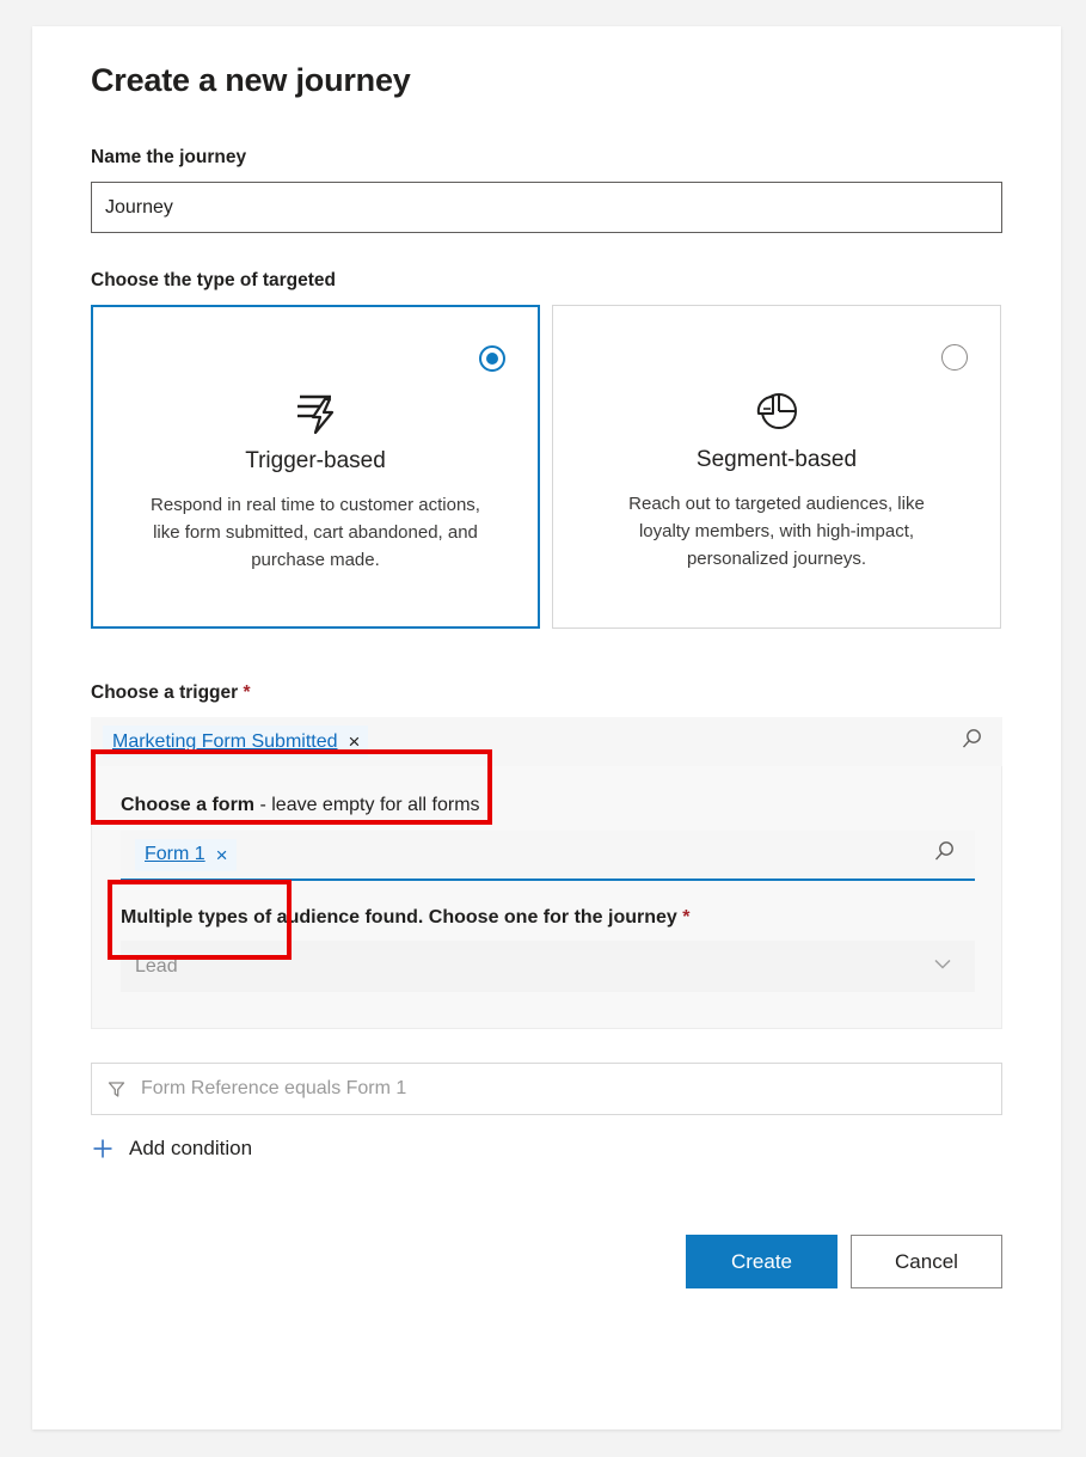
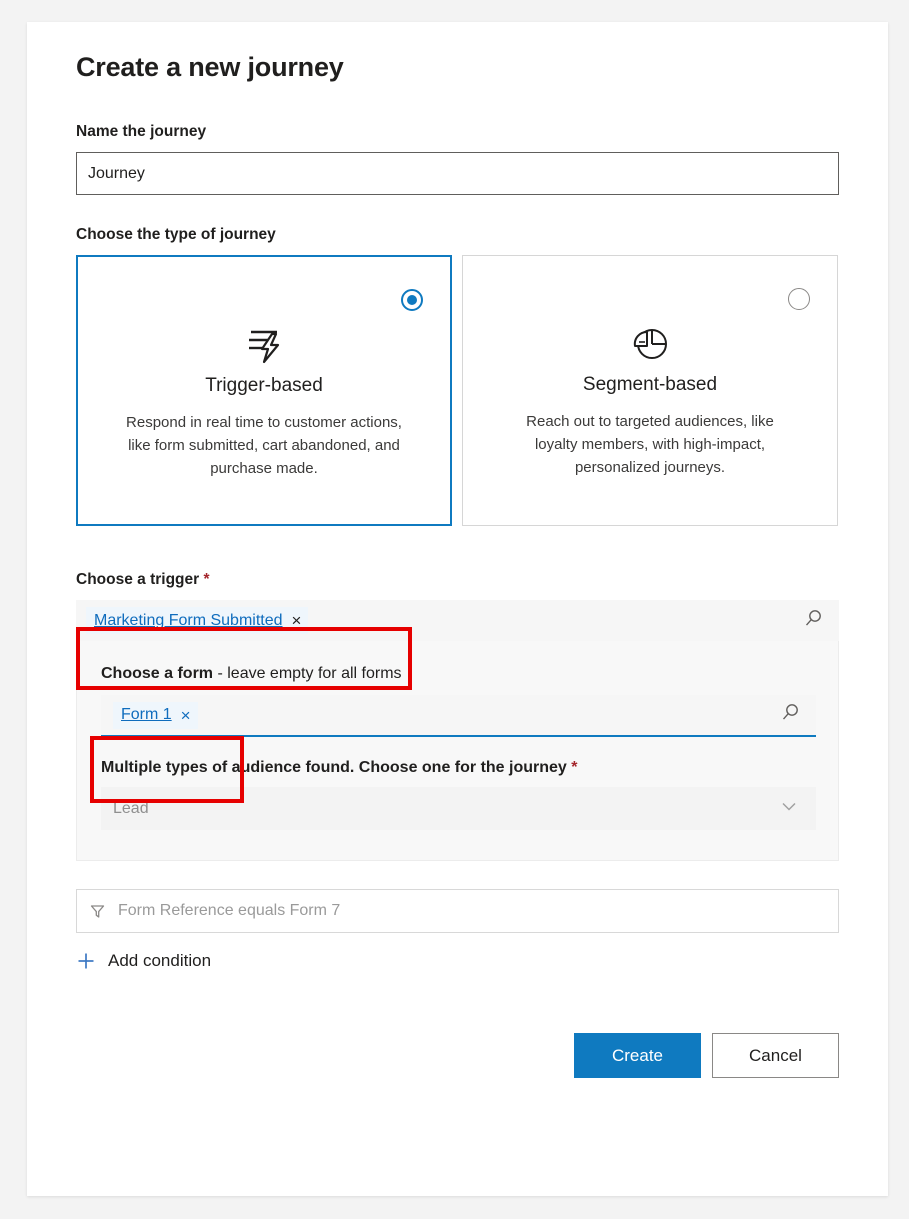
  Create a new journey
  Name the journey
  Journey
- Choose the type of targeted
+ Choose the type of journey
  Trigger-based
  Respond in real time to customer actions, like form submitted, cart abandoned, and purchase made.
  Segment-based
  Reach out to targeted audiences, like loyalty members, with high-impact, personalized journeys.
  Choose a trigger *
  Marketing Form Submitted
  ×
  Choose a form - leave empty for all forms
  Form 1
  ×
  Multiple types of audience found. Choose one for the journey *
  Lead
- Form Reference equals Form 1
+ Form Reference equals Form 7
  Add condition
  Create
  Cancel
